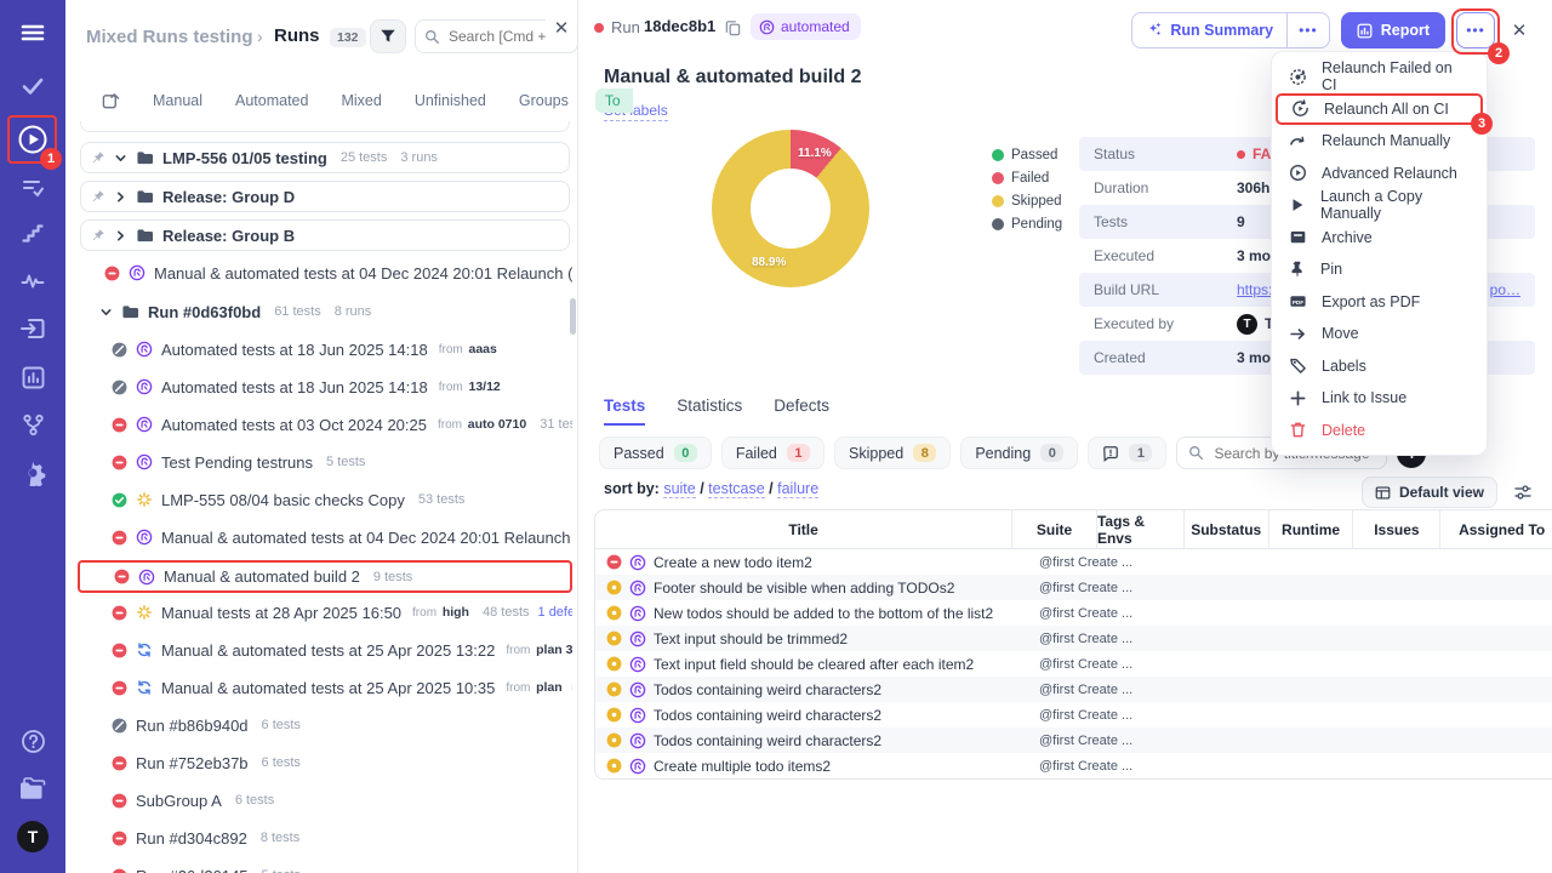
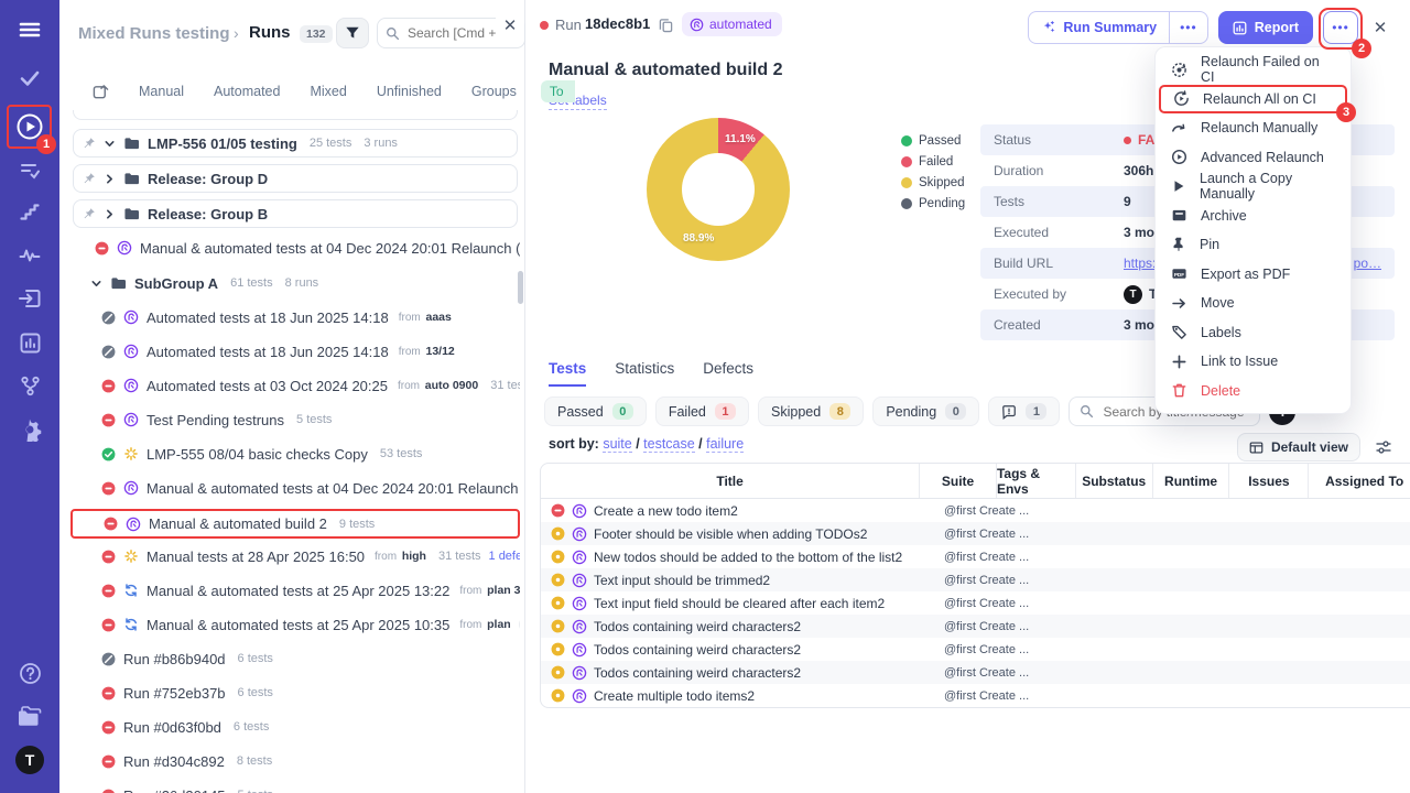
  1
  T
  Mixed Runs testing
  ›
  Runs
  132
  Search [Cmd +
  ✕
  Manual
  Automated
  Mixed
  Unfinished
  Groups
  To
  LMP-556 01/05 testing
  25 tests
  3 runs
  Release: Group D
  Release: Group B
  Manual & automated tests at 04 Dec 2024 20:01 Relaunch (
- Run #0d63f0bd
+ SubGroup A
  61 tests
  8 runs
  Automated tests at 18 Jun 2025 14:18
  from aaas
  Automated tests at 18 Jun 2025 14:18
  from 13/12
  Automated tests at 03 Oct 2024 20:25
- from auto 0710
+ from auto 0900
  Test Pending testruns
  5 tests
  LMP-555 08/04 basic checks Copy
  53 tests
  Manual & automated tests at 04 Dec 2024 20:01 Relaunch
  Manual & automated build 2
  9 tests
  Manual tests at 28 Apr 2025 16:50
  from high
- 48 tests
+ 31 tests
  Manual & automated tests at 25 Apr 2025 13:22
  from plan 3
  Manual & automated tests at 25 Apr 2025 10:35
  from plan
  Run #b86b940d
  6 tests
  Run #752eb37b
  6 tests
- SubGroup A
+ Run #0d63f0bd
  6 tests
  Run #d304c892
  8 tests
  Run
  18dec8b1
  automated
  Run Summary
  •••
  Report
  •••
  2
  ✕
  Manual & automated build 2
  11.1%
  88.9%
  Passed
  Failed
  Skipped
  Pending
  Status
  Duration
  306h
  Tests
  9
  Executed
  3 mo
  Build URL
  https
  po…
  Executed by
  T
  Created
  3 mo
  Tests
  Statistics
  Defects
  Passed
  0
  Failed
  1
  Skipped
  8
  Pending
  0
  1
  sort by: suite / testcase / failure
  Default view
  Title
  Suite
  Tags & Envs
  Substatus
  Runtime
  Issues
  Assigned To
  Create a new todo item2
  @first Create ...
  Footer should be visible when adding TODOs2
  @first Create ...
  New todos should be added to the bottom of the list2
  @first Create ...
  Text input should be trimmed2
  @first Create ...
  Text input field should be cleared after each item2
  @first Create ...
  Todos containing weird characters2
  @first Create ...
  Todos containing weird characters2
  @first Create ...
  Todos containing weird characters2
  @first Create ...
  Create multiple todo items2
  @first Create ...
  Relaunch Failed on CI
  Relaunch All on CI
  3
  Relaunch Manually
  Advanced Relaunch
  Launch a Copy Manually
  Archive
  Pin
  Export as PDF
  Move
  Labels
  Link to Issue
  Delete
